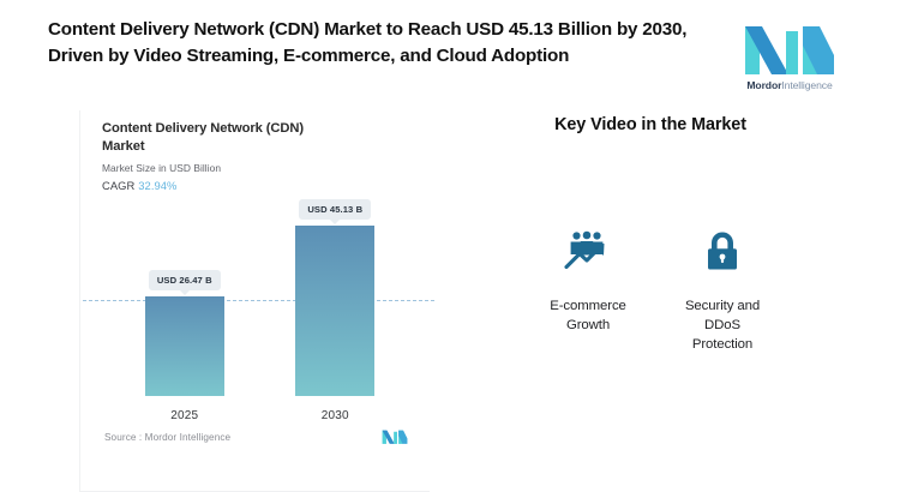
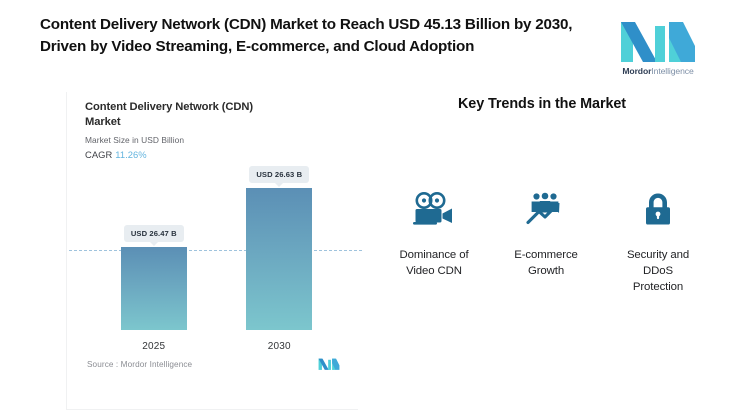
  Content Delivery Network (CDN) Market to Reach USD 45.13 Billion by 2030, Driven by Video Streaming, E-commerce, and Cloud Adoption
  MordorIntelligence
  Content Delivery Network (CDN) Market
  Market Size in USD Billion
- CAGR 32.94%
+ CAGR 11.26%
  USD 26.47 B
- USD 45.13 B
+ USD 26.63 B
  2025
  2030
  Source : Mordor Intelligence
- Key Video in the Market
+ Key Trends in the Market
+ Dominance of
+ Video CDN
  E-commerce
  Growth
  Security and
  DDoS
  Protection
